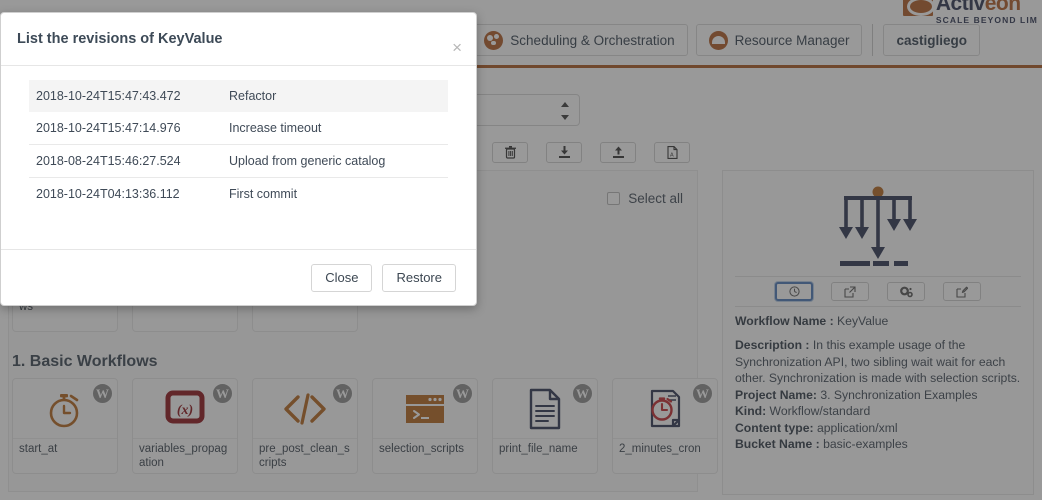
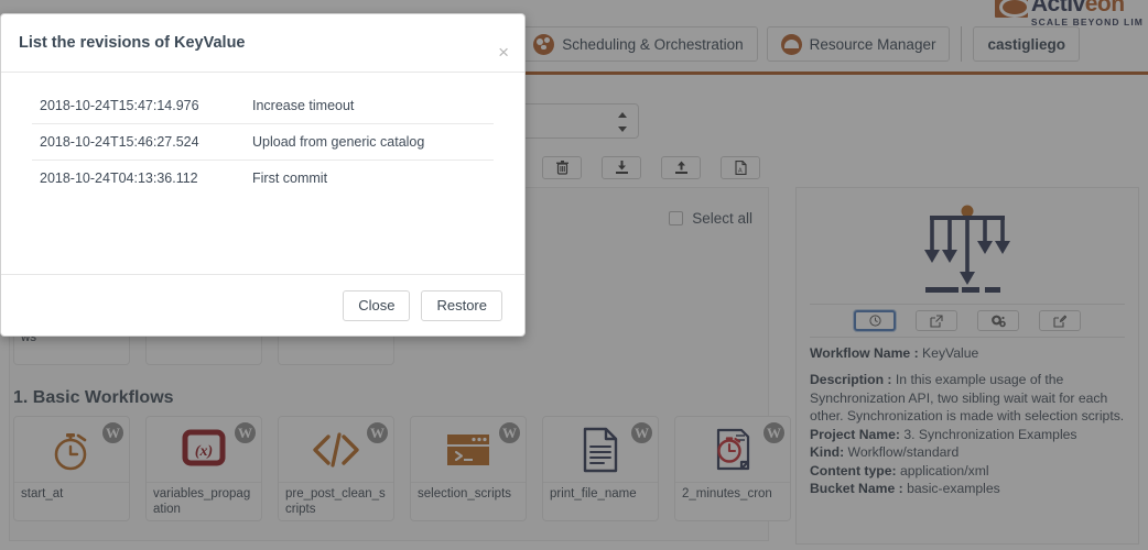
  Activeon
  SCALE BEYOND LIM
  Scheduling & Orchestration
  Resource Manager
  castigliego
  Select all
  ws
  1. Basic Workflows
  start_at
  W
  (x)
  variables_propagation
  W
  pre_post_clean_scripts
  W
  selection_scripts
  W
  print_file_name
  W
  2_minutes_cron
  W
  Workflow Name : KeyValue
  Description : In this example usage of the Synchronization API, two sibling wait wait for each other. Synchronization is made with selection scripts.
  Project Name: 3. Synchronization Examples
  Kind: Workflow/standard
  Content type: application/xml
  Bucket Name : basic-examples
  List the revisions of KeyValue
  ×
- 2018-10-24T15:47:43.472	Refactor
  2018-10-24T15:47:14.976	Increase timeout
- 2018-08-24T15:46:27.524	Upload from generic catalog
+ 2018-10-24T15:46:27.524	Upload from generic catalog
  2018-10-24T04:13:36.112	First commit
  Close
  Restore
